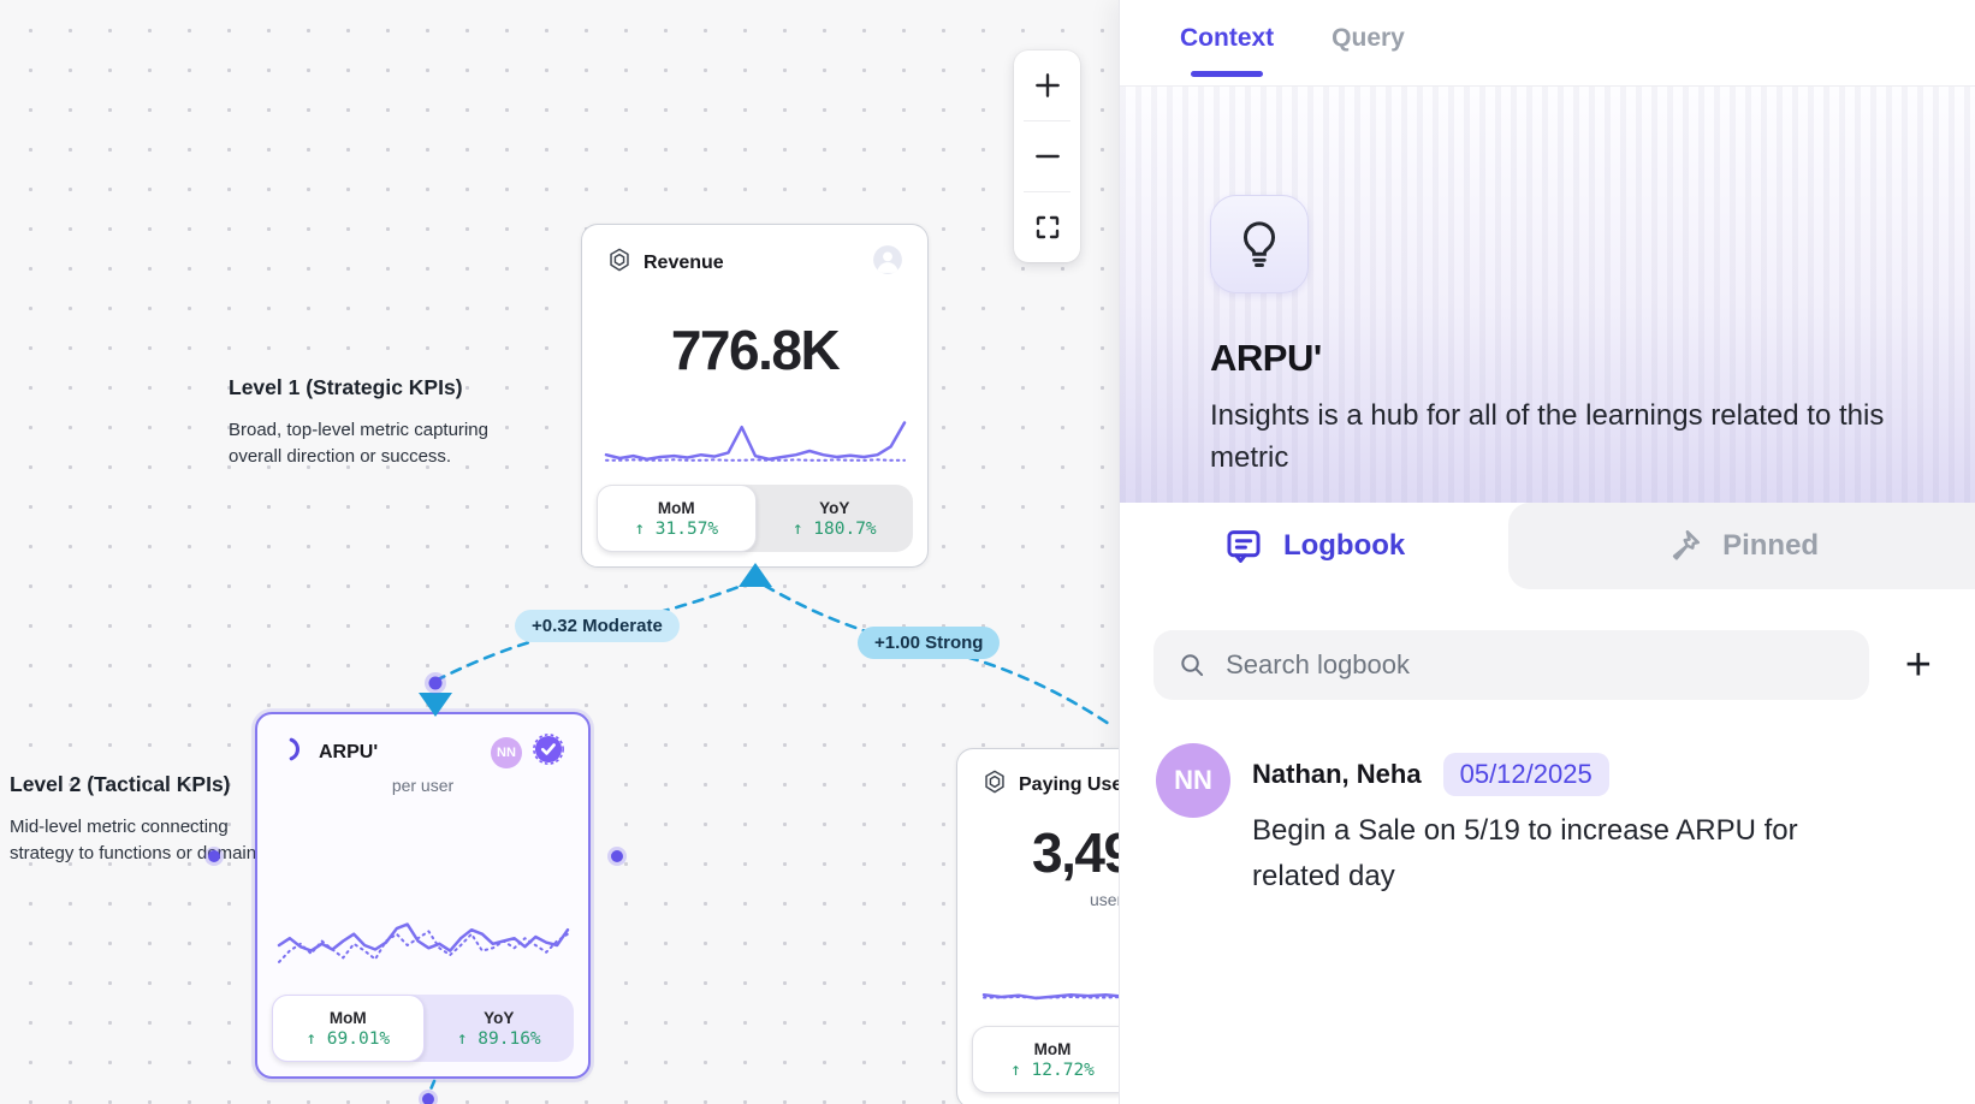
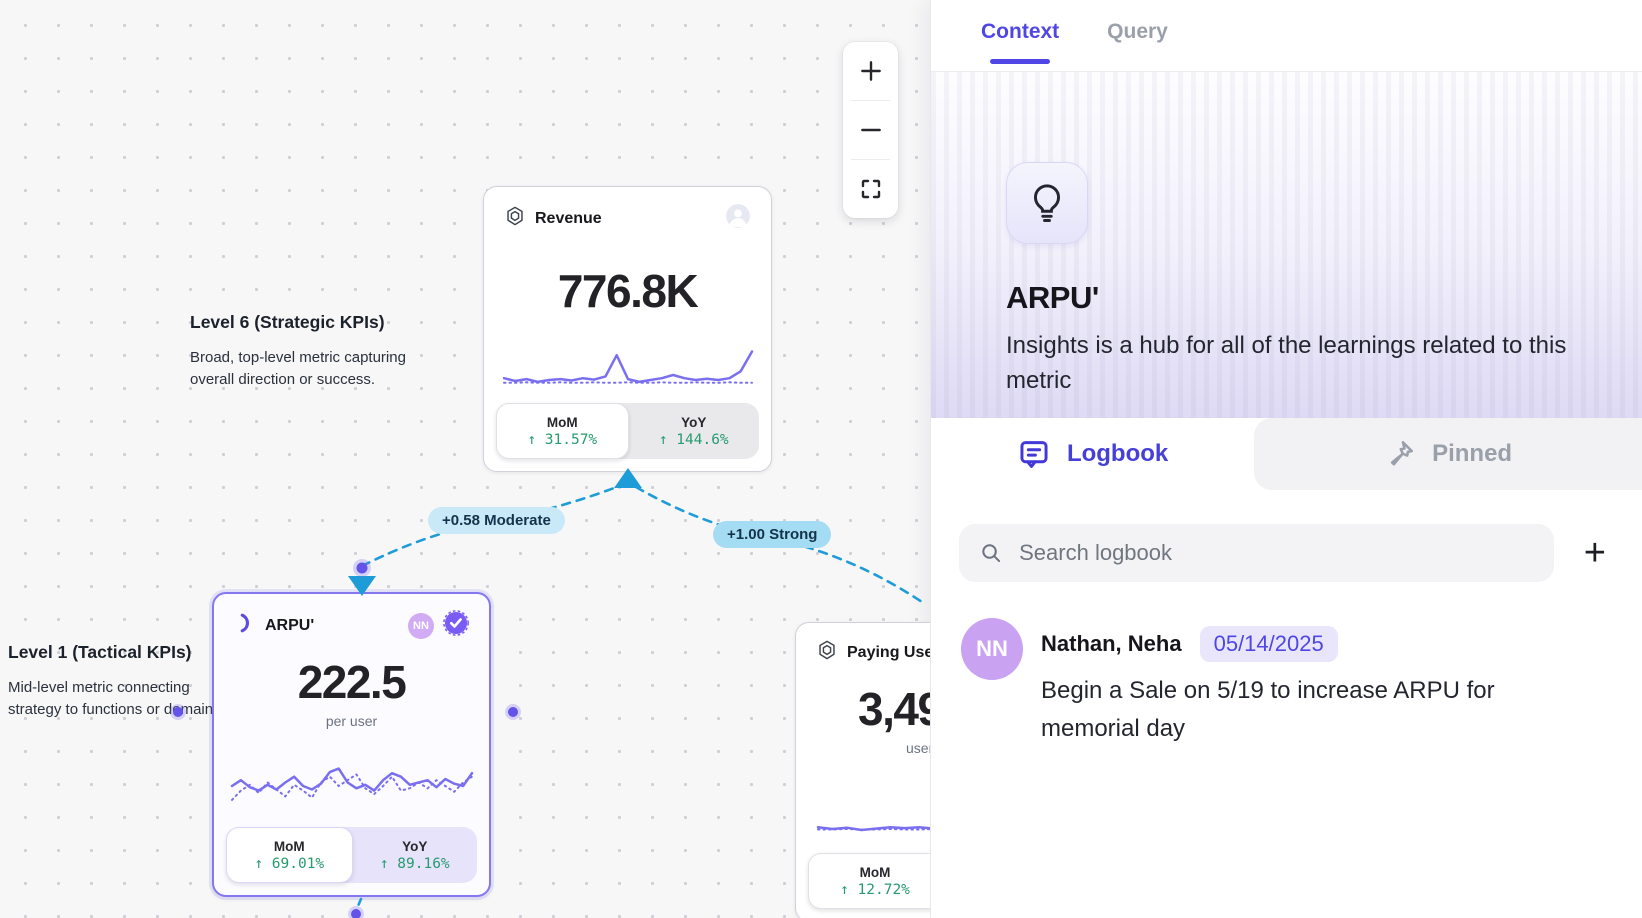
- Level 1 (Strategic KPIs)
+ Level 6 (Strategic KPIs)
  Broad, top-level metric capturing
  overall direction or success.
- Level 2 (Tactical KPIs)
+ Level 1 (Tactical KPIs)
  Mid-level metric connecting
  strategy to functions or dmain
- +0.32 Moderate
+ +0.58 Moderate
  +1.00 Strong
  Revenue
  776.8K
  MoM
  ↑ 31.57%
  YoY
- ↑ 180.7%
+ ↑ 144.6%
  ARPU'
  NN
+ 222.5
  per user
  MoM
  ↑ 69.01%
  YoY
  ↑ 89.16%
  Paying Use
  3,49
  MoM
  ↑ 12.72%
  Context
  Query
  ARPU'
  Insights is a hub for all of the learnings related to this metric
  Logbook
  Pinned
  Search logbook
  +
  NN
  Nathan, Neha
- 05/12/2025
+ 05/14/2025
- Begin a Sale on 5/19 to increase ARPU for related day
+ Begin a Sale on 5/19 to increase ARPU for memorial day
